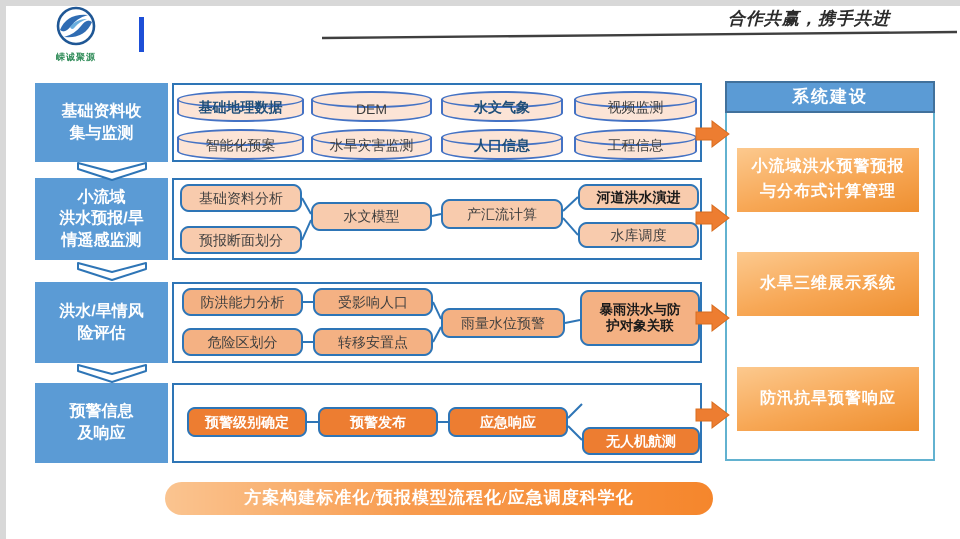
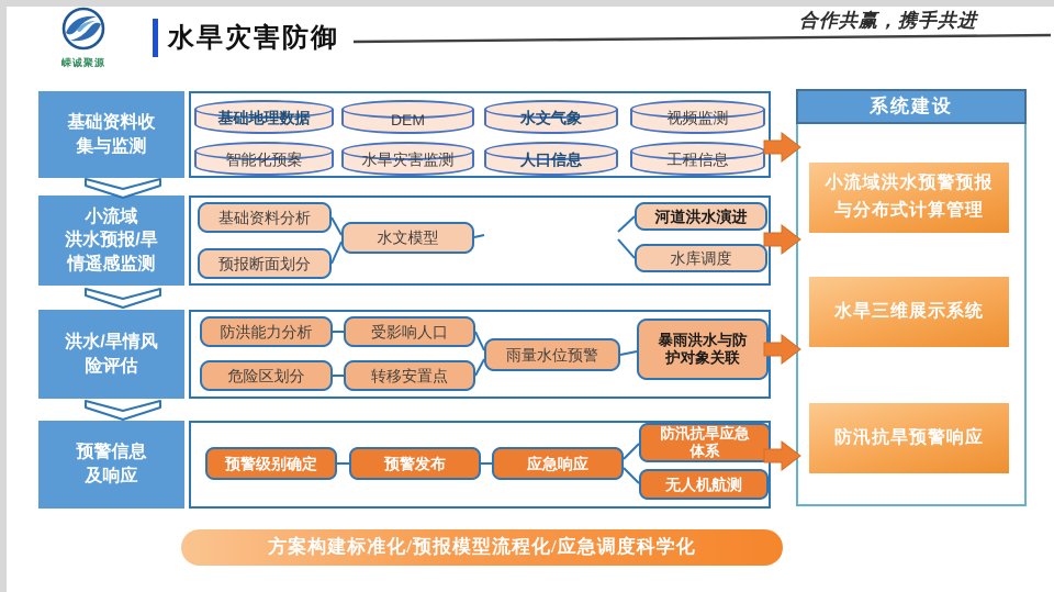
  嵘诚聚源
+ 水旱灾害防御
  合作共赢，携手共进
  基础资料收
  集与监测
  小流域
  洪水预报/旱
  情遥感监测
  洪水/旱情风
  险评估
  预警信息
  及响应
  基础地理数据
  DEM
  水文气象
  视频监测
  智能化预案
  水旱灾害监测
  人口信息
  工程信息
  基础资料分析
  预报断面划分
  水文模型
- 产汇流计算
  河道洪水演进
  水库调度
  防洪能力分析
  受影响人口
  危险区划分
  转移安置点
  雨量水位预警
  暴雨洪水与防
  护对象关联
  预警级别确定
  预警发布
  应急响应
+ 防汛抗旱应急
+ 体系
  无人机航测
  系统建设
  小流域洪水预警预报
  与分布式计算管理
  水旱三维展示系统
  防汛抗旱预警响应
  方案构建标准化/预报模型流程化/应急调度科学化
